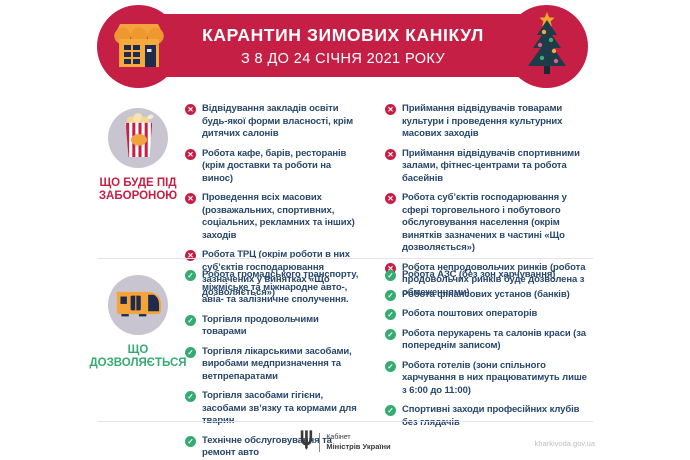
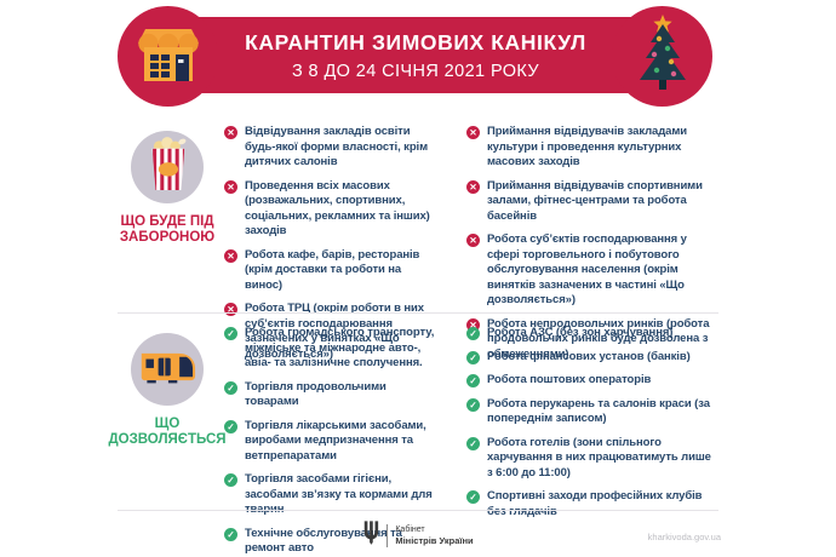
  КАРАНТИН ЗИМОВИХ КАНІКУЛ
  З 8 ДО 24 СІЧНЯ 2021 РОКУ
  ЩО БУДЕ ПІД
  ЗАБОРОНОЮ
  ✕
  Відвідування закладів освіти будь-якої форми власності, крім дитячих салонів
  ✕
- Робота кафе, барів, ресторанів (крім доставки та роботи на винос)
+ Проведення всіх масових (розважальних, спортивних, соціальних, рекламних та інших) заходів
  ✕
- Проведення всіх масових (розважальних, спортивних, соціальних, рекламних та інших) заходів
+ Робота кафе, барів, ресторанів (крім доставки та роботи на винос)
  ✕
  Робота ТРЦ (окрім роботи в них суб’єктів господарювання зазначених у винятках «Що дозволяється»)
  ✕
- Приймання відвідувачів товарами культури і проведення культурних масових заходів
+ Приймання відвідувачів закладами культури і проведення культурних масових заходів
  ✕
  Приймання відвідувачів спортивними залами, фітнес-центрами та робота басейнів
  ✕
  Робота суб’єктів господарювання у сфері торговельного і побутового обслуговування населення (окрім винятків зазначених в частині «Що дозволяється»)
  ✕
  Робота непродовольчих ринків (робота продовольчих ринків буде дозволена з обмеженнями)
  ЩО
  ДОЗВОЛЯЄТЬСЯ
  ✓
  Робота громадського транспорту, міжміське та міжнародне авто-, авіа- та залізничне сполучення.
  ✓
  Торгівля продовольчими товарами
  ✓
  Торгівля лікарськими засобами, виробами медпризначення та ветпрепаратами
  ✓
  Торгівля засобами гігієни, засобами зв’язку та кормами для
  ✓
  Технічне обслуговувая та ремонт авто
  ✓
  Робота АЗС (без зон харчування)
  ✓
  Робота фінансових установ (банків)
  ✓
  Робота поштових операторів
  ✓
  Робота перукарень та салонів краси (за попереднім записом)
  ✓
  Робота готелів (зони спільного харчування в них працюватимуть лише з 6:00 до 11:00)
  ✓
  Спортивні заходи професійних клубів без глядачів
  Міністрів України
  kharkivoda.gov.ua
